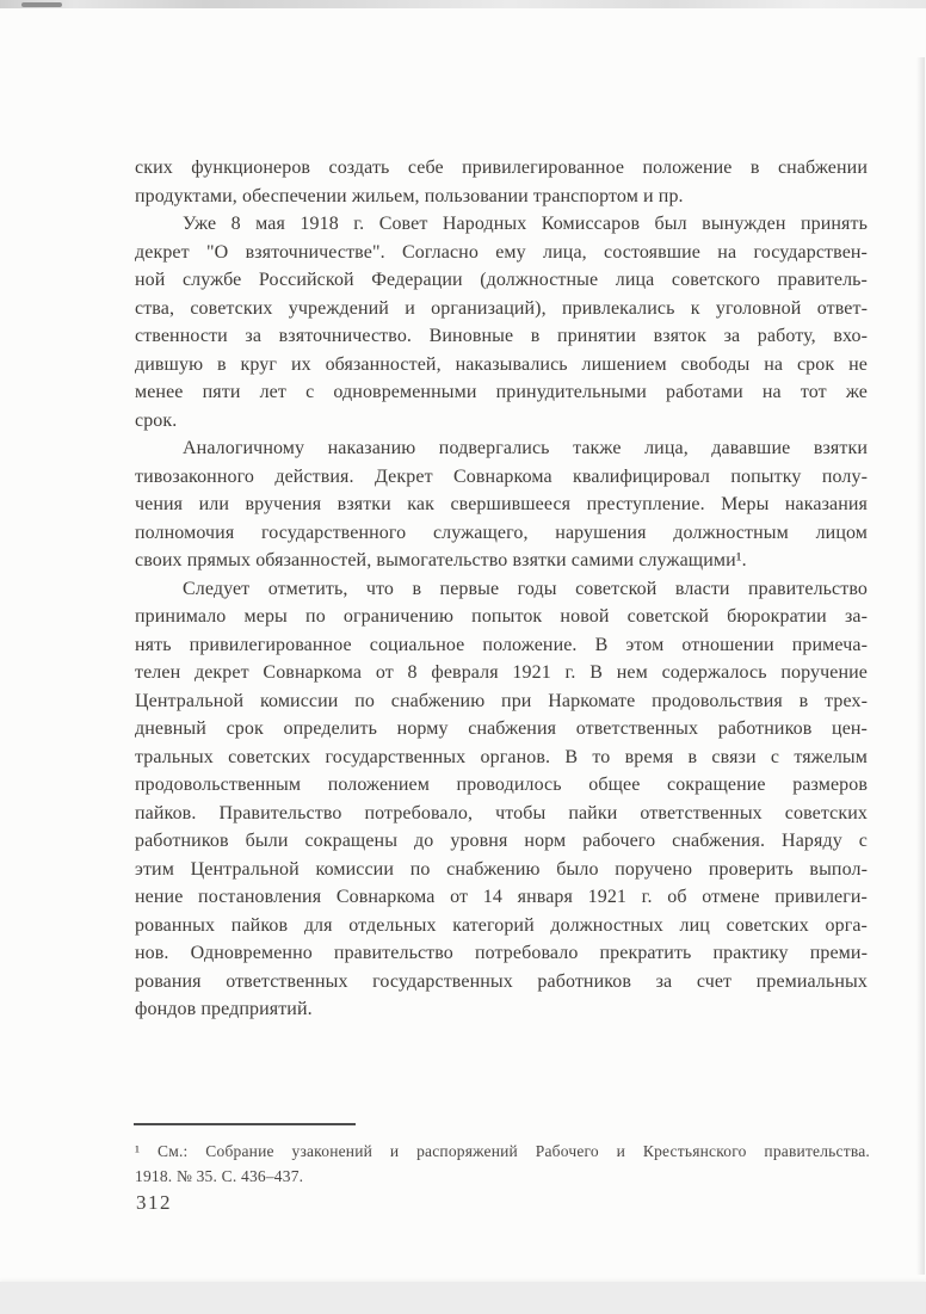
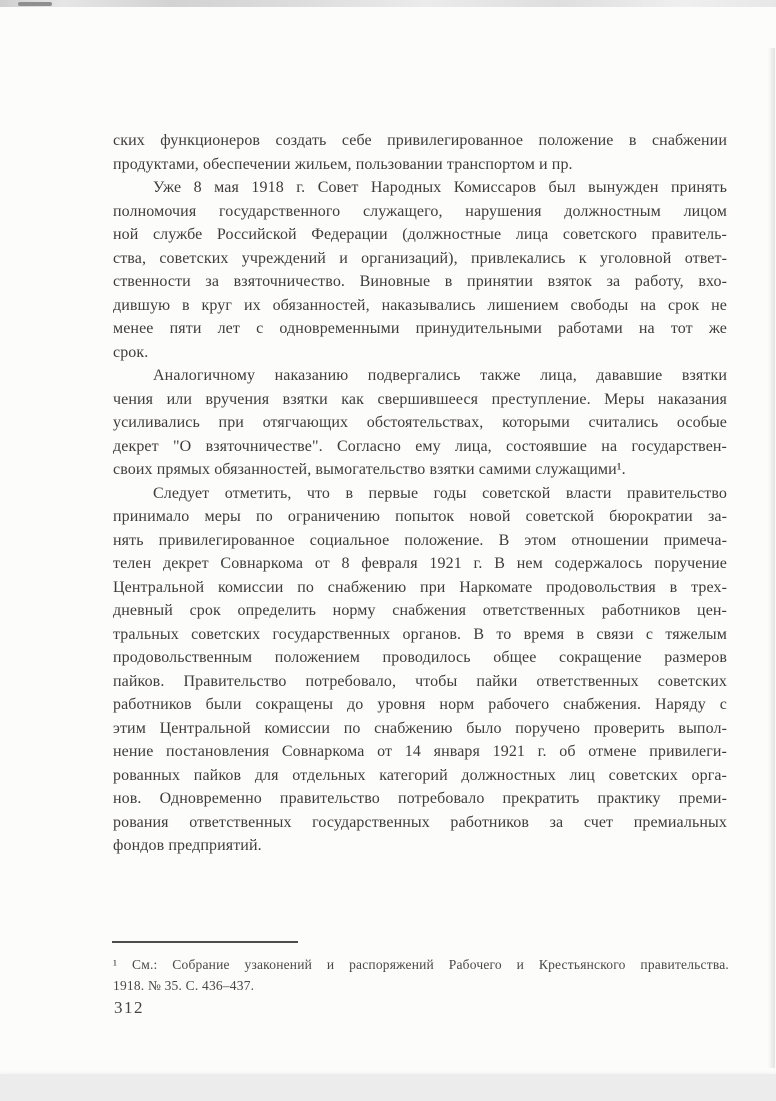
  ских функционеров создать себе привилегированное положение в снабжении
  продуктами, обеспечении жильем, пользовании транспортом и пр.
  Уже 8 мая 1918 г. Совет Народных Комиссаров был вынужден принять
- декрет "О взяточничестве". Согласно ему лица, состоявшие на государствен-
+ полномочия государственного служащего, нарушения должностным лицом
  ной службе Российской Федерации (должностные лица советского правитель-
  ства, советских учреждений и организаций), привлекались к уголовной ответ-
  ственности за взяточничество. Виновные в принятии взяток за работу, вхо-
  дившую в круг их обязанностей, наказывались лишением свободы на срок не
  менее пяти лет с одновременными принудительными работами на тот же
  срок.
  Аналогичному наказанию подвергались также лица, дававшие взятки
- тивозаконного действия. Декрет Совнаркома квалифицировал попытку полу-
  чения или вручения взятки как свершившееся преступление. Меры наказания
+ усиливались при отягчающих обстоятельствах, которыми считались особые
- полномочия государственного служащего, нарушения должностным лицом
+ декрет "О взяточничестве". Согласно ему лица, состоявшие на государствен-
  своих прямых обязанностей, вымогательство взятки самими служащими¹.
  Следует отметить, что в первые годы советской власти правительство
  принимало меры по ограничению попыток новой советской бюрократии за-
  нять привилегированное социальное положение. В этом отношении примеча-
  телен декрет Совнаркома от 8 февраля 1921 г. В нем содержалось поручение
  Центральной комиссии по снабжению при Наркомате продовольствия в трех-
  дневный срок определить норму снабжения ответственных работников цен-
  тральных советских государственных органов. В то время в связи с тяжелым
  продовольственным положением проводилось общее сокращение размеров
  пайков. Правительство потребовало, чтобы пайки ответственных советских
  работников были сокращены до уровня норм рабочего снабжения. Наряду с
  этим Центральной комиссии по снабжению было поручено проверить выпол-
  нение постановления Совнаркома от 14 января 1921 г. об отмене привилеги-
  рованных пайков для отдельных категорий должностных лиц советских орга-
  нов. Одновременно правительство потребовало прекратить практику преми-
  рования ответственных государственных работников за счет премиальных
  фондов предприятий.
  ¹ См.: Собрание узаконений и распоряжений Рабочего и Крестьянского правительства.
  1918. № 35. С. 436–437.
  312
